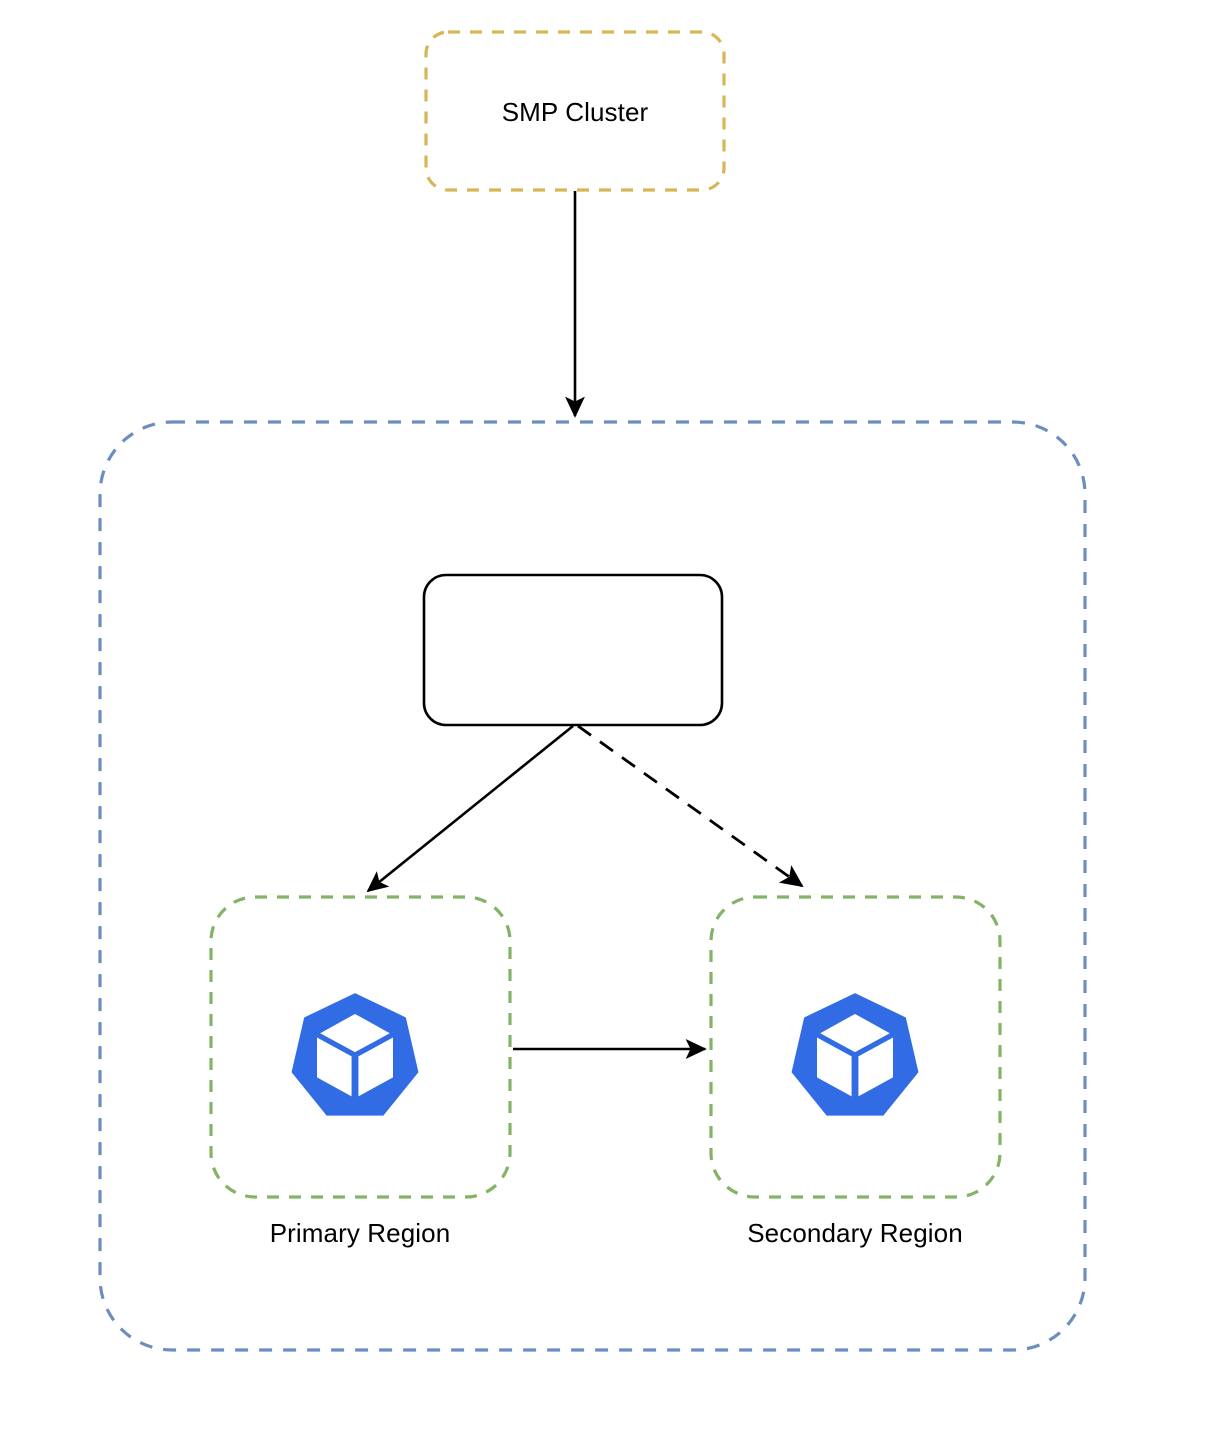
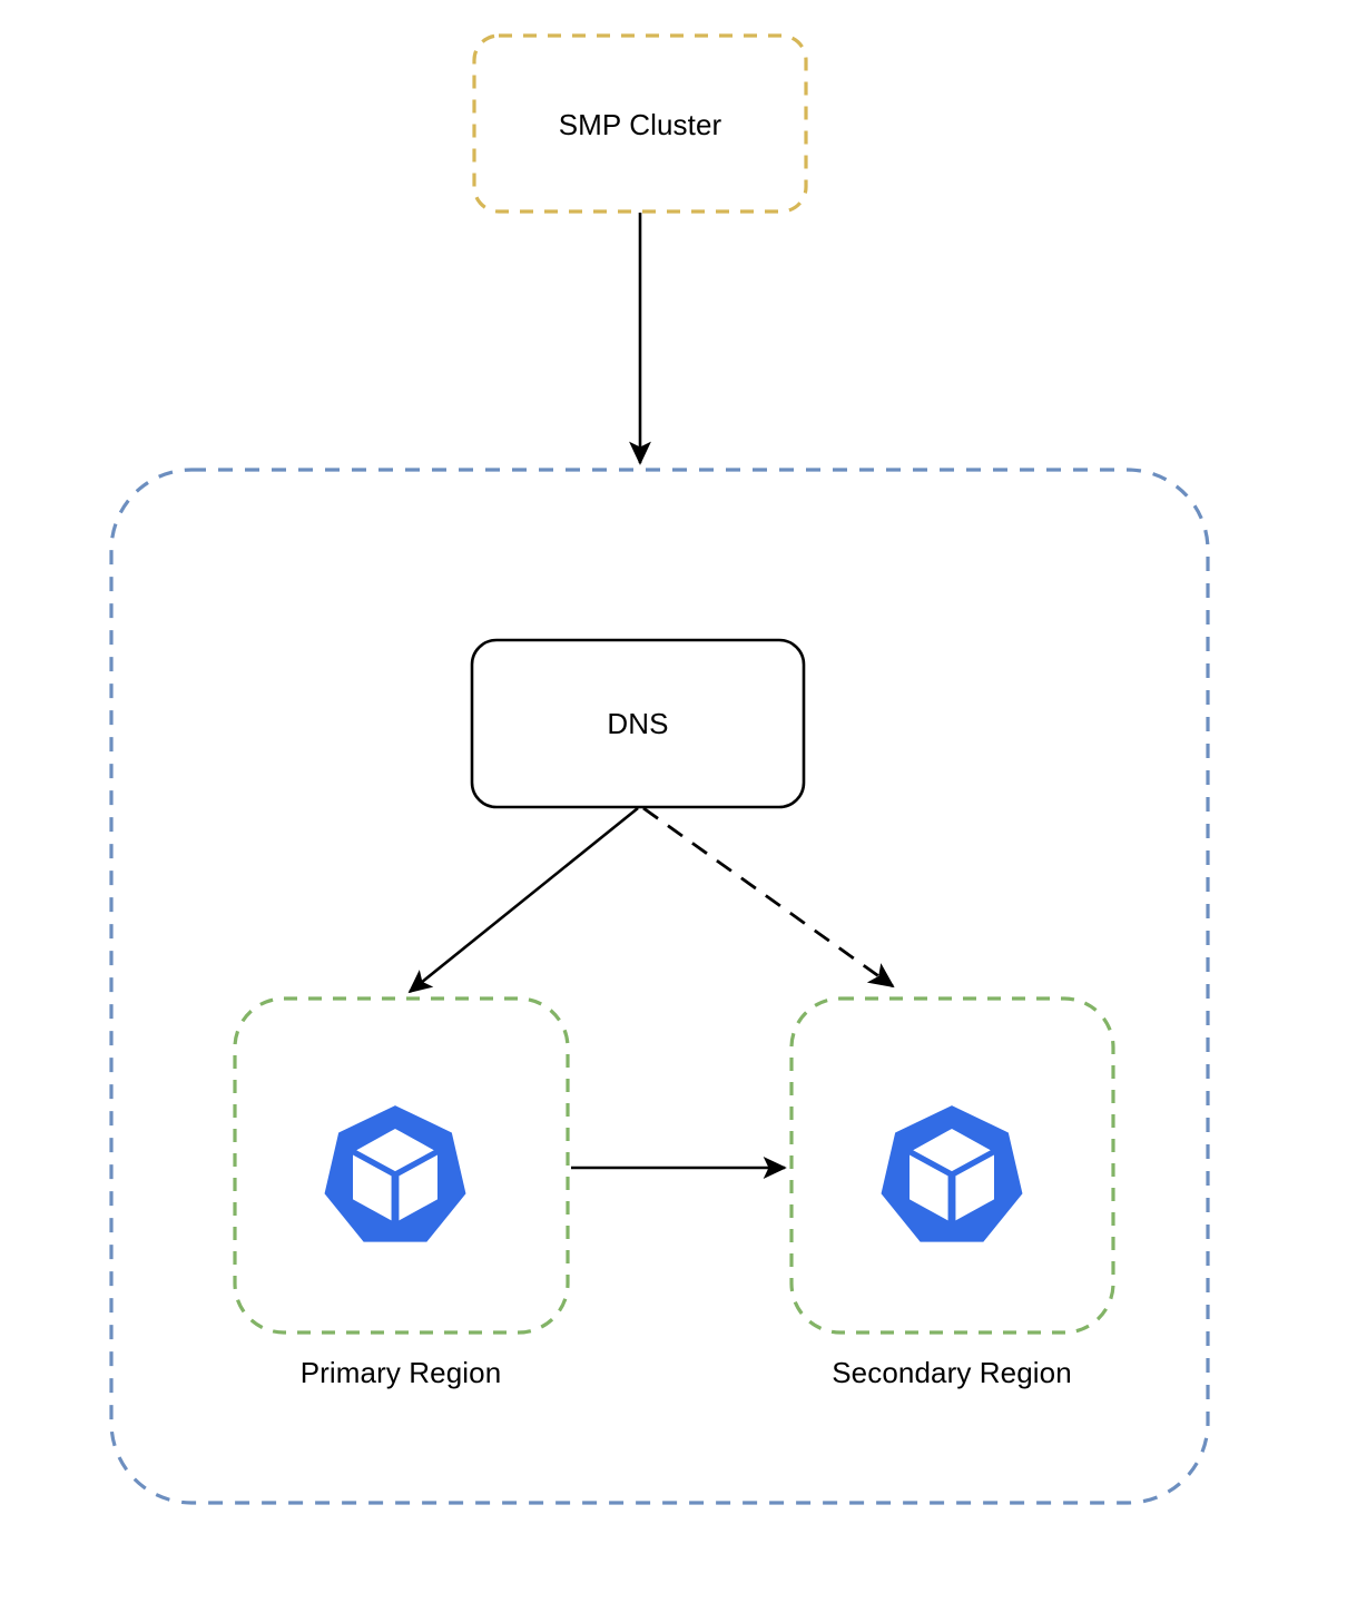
  SMP Cluster
+ DNS
  Primary Region
  Secondary Region
